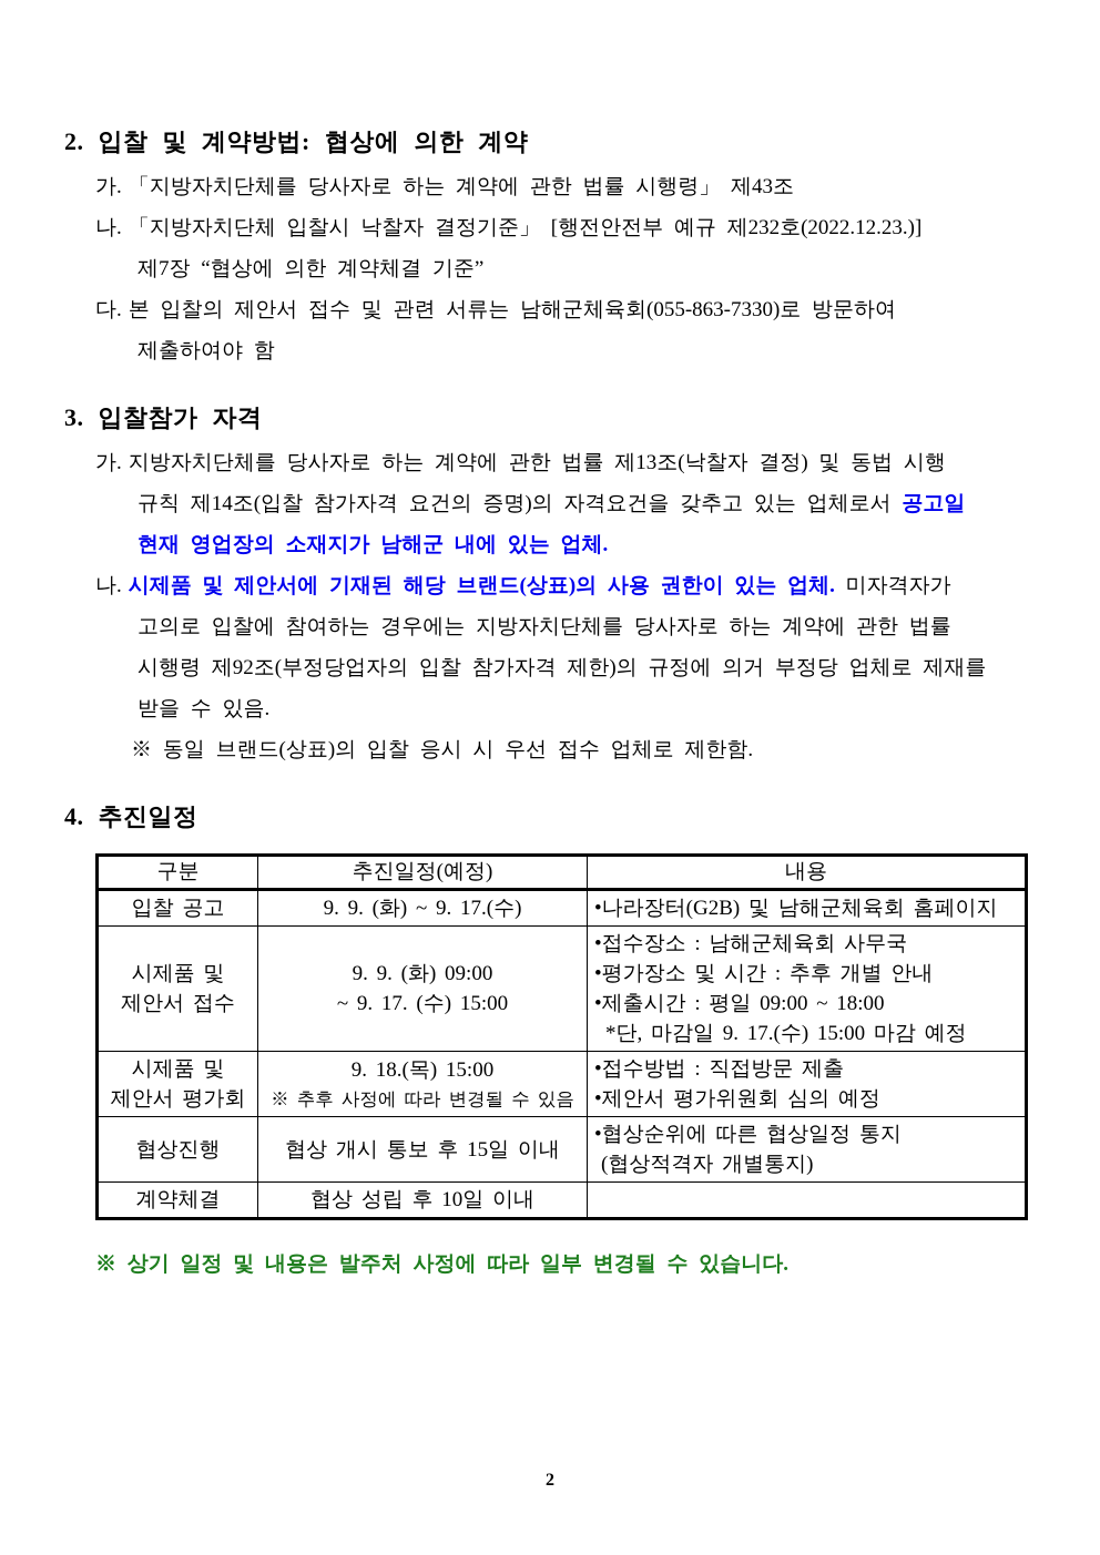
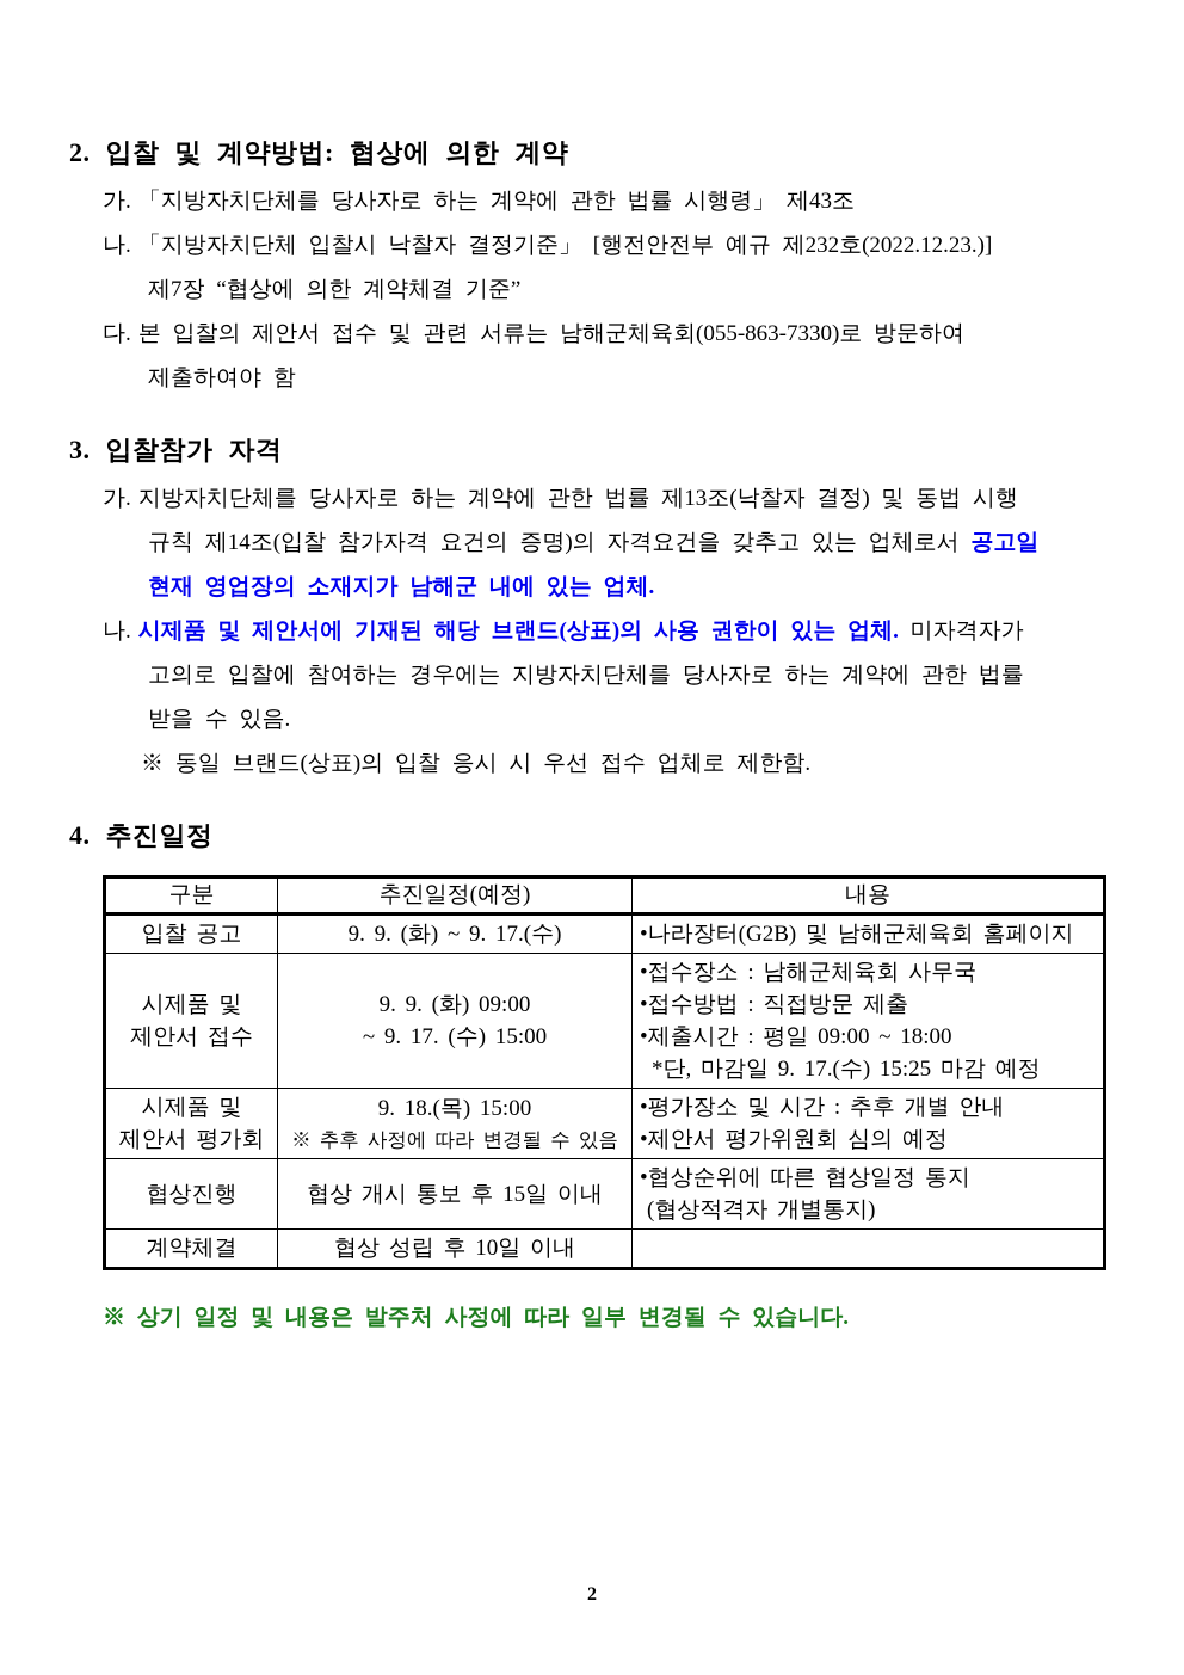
  2. 입찰 및 계약방법: 협상에 의한 계약
  가. 「지방자치단체를 당사자로 하는 계약에 관한 법률 시행령」 제43조
  나. 「지방자치단체 입찰시 낙찰자 결정기준」 [행전안전부 예규 제232호(2022.12.23.)]
  제7장 “협상에 의한 계약체결 기준”
  다. 본 입찰의 제안서 접수 및 관련 서류는 남해군체육회(055-863-7330)로 방문하여
  제출하여야 함
  3. 입찰참가 자격
  가. 지방자치단체를 당사자로 하는 계약에 관한 법률 제13조(낙찰자 결정) 및 동법 시행
  규칙 제14조(입찰 참가자격 요건의 증명)의 자격요건을 갖추고 있는 업체로서 공고일
  현재 영업장의 소재지가 남해군 내에 있는 업체.
  나. 시제품 및 제안서에 기재된 해당 브랜드(상표)의 사용 권한이 있는 업체. 미자격자가
  고의로 입찰에 참여하는 경우에는 지방자치단체를 당사자로 하는 계약에 관한 법률
- 시행령 제92조(부정당업자의 입찰 참가자격 제한)의 규정에 의거 부정당 업체로 제재를
  받을 수 있음.
  ※ 동일 브랜드(상표)의 입찰 응시 시 우선 접수 업체로 제한함.
  4. 추진일정
  구분
  추진일정(예정)
  내용
  입찰 공고
  9. 9. (화) ~ 9. 17.(수)
  •나라장터(G2B) 및 남해군체육회 홈페이지
  시제품 및
  제안서 접수
  9. 9. (화) 09:00
  ~ 9. 17. (수) 15:00
  •접수장소 : 남해군체육회 사무국
- •평가장소 및 시간 : 추후 개별 안내
+ •접수방법 : 직접방문 제출
  •제출시간 : 평일 09:00 ~ 18:00
- *단, 마감일 9. 17.(수) 15:00 마감 예정
+ *단, 마감일 9. 17.(수) 15:25 마감 예정
  시제품 및
  제안서 평가회
  9. 18.(목) 15:00
  ※ 추후 사정에 따라 변경될 수 있음
- •접수방법 : 직접방문 제출
+ •평가장소 및 시간 : 추후 개별 안내
  •제안서 평가위원회 심의 예정
  협상진행
  협상 개시 통보 후 15일 이내
  •협상순위에 따른 협상일정 통지
  (협상적격자 개별통지)
  계약체결
  협상 성립 후 10일 이내
  ※ 상기 일정 및 내용은 발주처 사정에 따라 일부 변경될 수 있습니다.
  2
